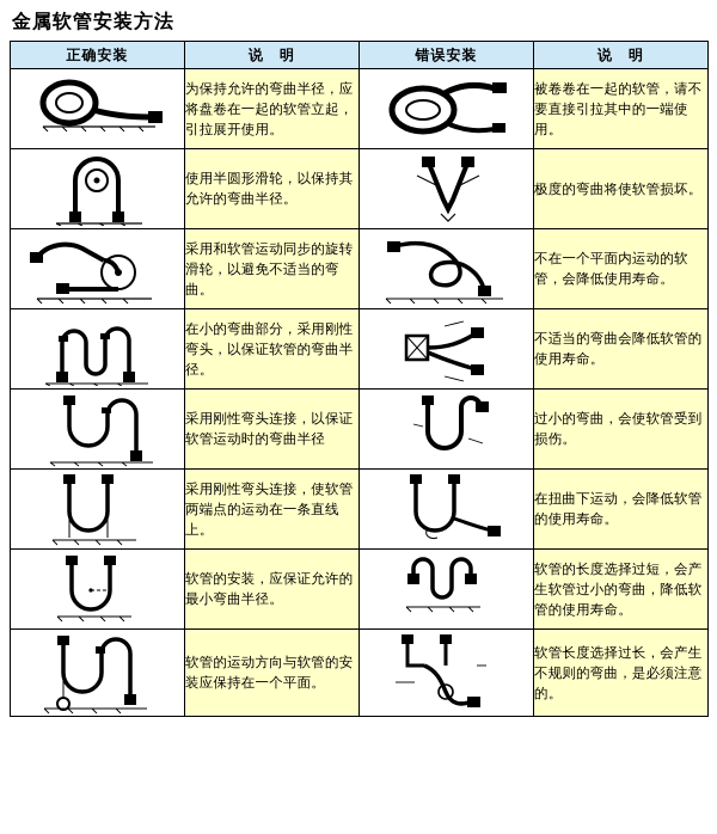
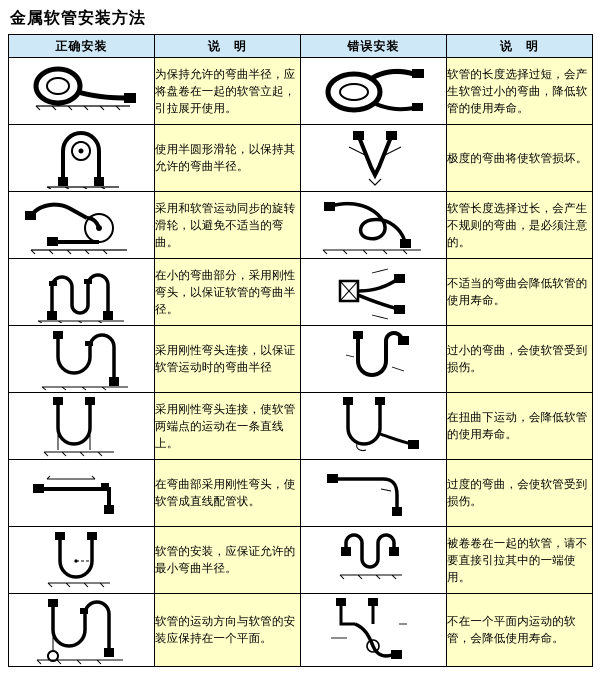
  金属软管安装方法
  正确安装	说 明	错误安装	说 明
- 	为保持允许的弯曲半径，应将盘卷在一起的软管立起，引拉展开使用。		被卷卷在一起的软管，请不要直接引拉其中的一端使用。
+ 	为保持允许的弯曲半径，应将盘卷在一起的软管立起，引拉展开使用。		软管的长度选择过短，会产生软管过小的弯曲，降低软管的使用寿命。
  	使用半圆形滑轮，以保持其允许的弯曲半径。		极度的弯曲将使软管损坏。
- 	采用和软管运动同步的旋转滑轮，以避免不适当的弯曲。		不在一个平面内运动的软管，会降低使用寿命。
+ 	采用和软管运动同步的旋转滑轮，以避免不适当的弯曲。		软管长度选择过长，会产生不规则的弯曲，是必须注意的。
  	在小的弯曲部分，采用刚性弯头，以保证软管的弯曲半径。		不适当的弯曲会降低软管的使用寿命。
  	采用刚性弯头连接，以保证软管运动时的弯曲半径		过小的弯曲，会使软管受到损伤。
  	采用刚性弯头连接，使软管两端点的运动在一条直线上。		在扭曲下运动，会降低软管的使用寿命。
+ 	在弯曲部采用刚性弯头，使软管成直线配管状。		过度的弯曲，会使软管受到损伤。
- 	软管的安装，应保证允许的最小弯曲半径。		软管的长度选择过短，会产生软管过小的弯曲，降低软管的使用寿命。
+ 	软管的安装，应保证允许的最小弯曲半径。		被卷卷在一起的软管，请不要直接引拉其中的一端使用。
- 	软管的运动方向与软管的安装应保持在一个平面。		软管长度选择过长，会产生不规则的弯曲，是必须注意的。
+ 	软管的运动方向与软管的安装应保持在一个平面。		不在一个平面内运动的软管，会降低使用寿命。
